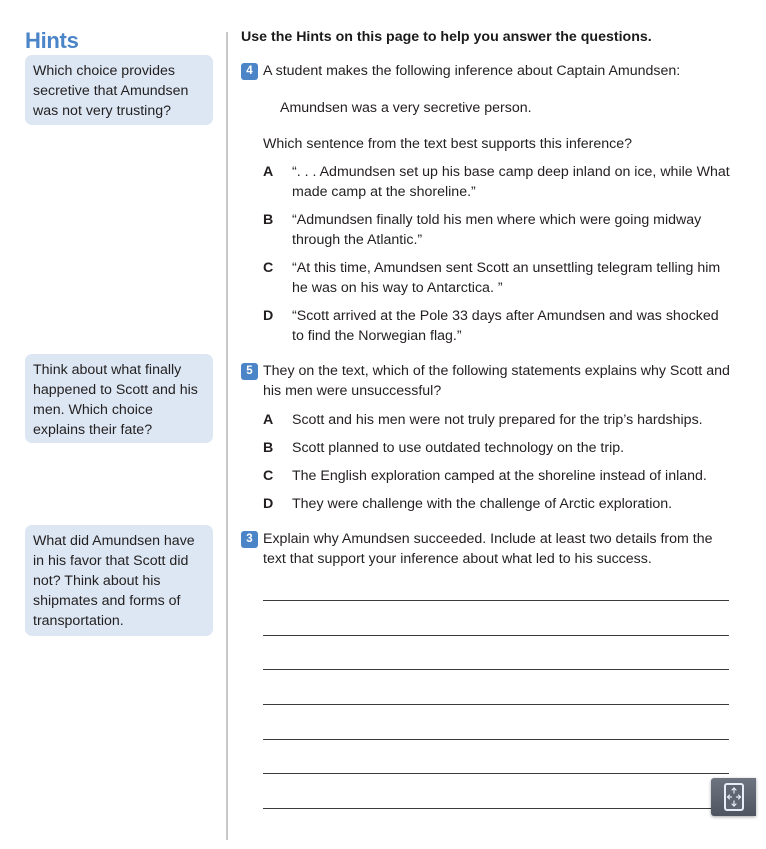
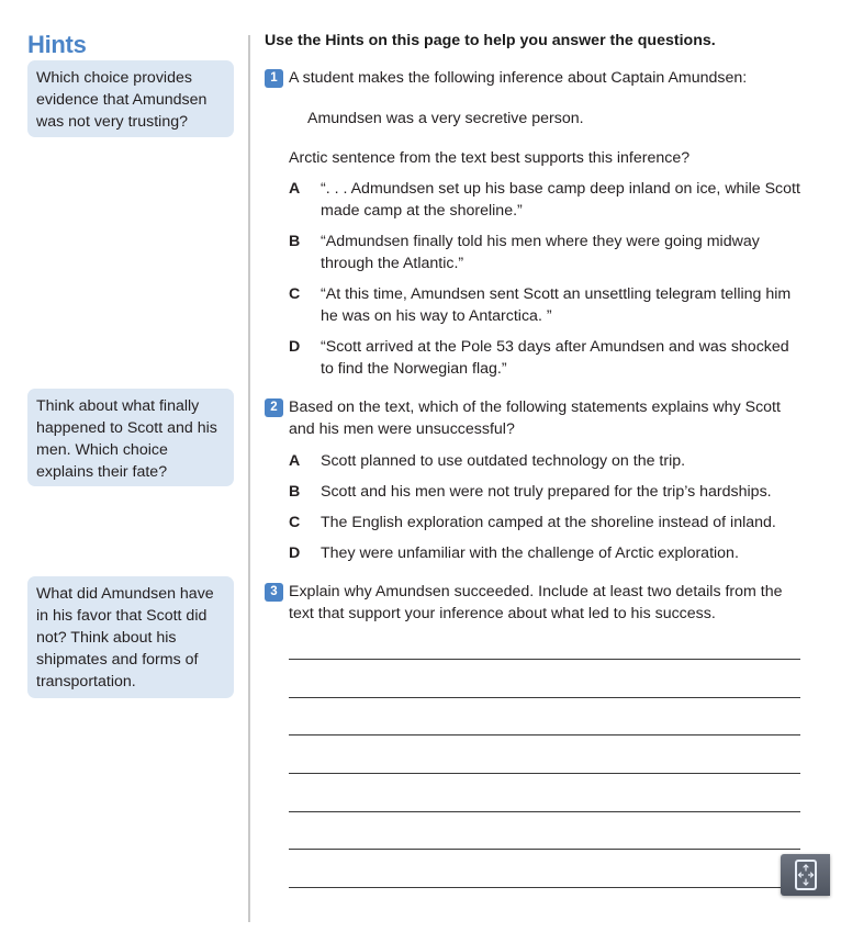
  Hints
- Which choice provides secretive that Amundsen was not very trusting?
+ Which choice provides evidence that Amundsen was not very trusting?
  Think about what finally happened to Scott and his men. Which choice explains their fate?
  What did Amundsen have in his favor that Scott did not? Think about his shipmates and forms of transportation.
  Use the Hints on this page to help you answer the questions.
- 4
+ 1
  A student makes the following inference about Captain Amundsen:
  Amundsen was a very secretive person.
- Which sentence from the text best supports this inference?
+ Arctic sentence from the text best supports this inference?
  A
- “. . . Admundsen set up his base camp deep inland on ice, while What made camp at the shoreline.”
+ “. . . Admundsen set up his base camp deep inland on ice, while Scott made camp at the shoreline.”
  B
- “Admundsen finally told his men where which were going midway through the Atlantic.”
+ “Admundsen finally told his men where they were going midway through the Atlantic.”
  C
  “At this time, Amundsen sent Scott an unsettling telegram telling him he was on his way to Antarctica. ”
  D
- “Scott arrived at the Pole 33 days after Amundsen and was shocked to find the Norwegian flag.”
+ “Scott arrived at the Pole 53 days after Amundsen and was shocked to find the Norwegian flag.”
- 5
+ 2
- They on the text, which of the following statements explains why Scott and his men were unsuccessful?
+ Based on the text, which of the following statements explains why Scott and his men were unsuccessful?
  A
- Scott and his men were not truly prepared for the trip’s hardships.
+ Scott planned to use outdated technology on the trip.
  B
- Scott planned to use outdated technology on the trip.
+ Scott and his men were not truly prepared for the trip’s hardships.
  C
  The English exploration camped at the shoreline instead of inland.
  D
- They were challenge with the challenge of Arctic exploration.
+ They were unfamiliar with the challenge of Arctic exploration.
  3
  Explain why Amundsen succeeded. Include at least two details from the text that support your inference about what led to his success.
